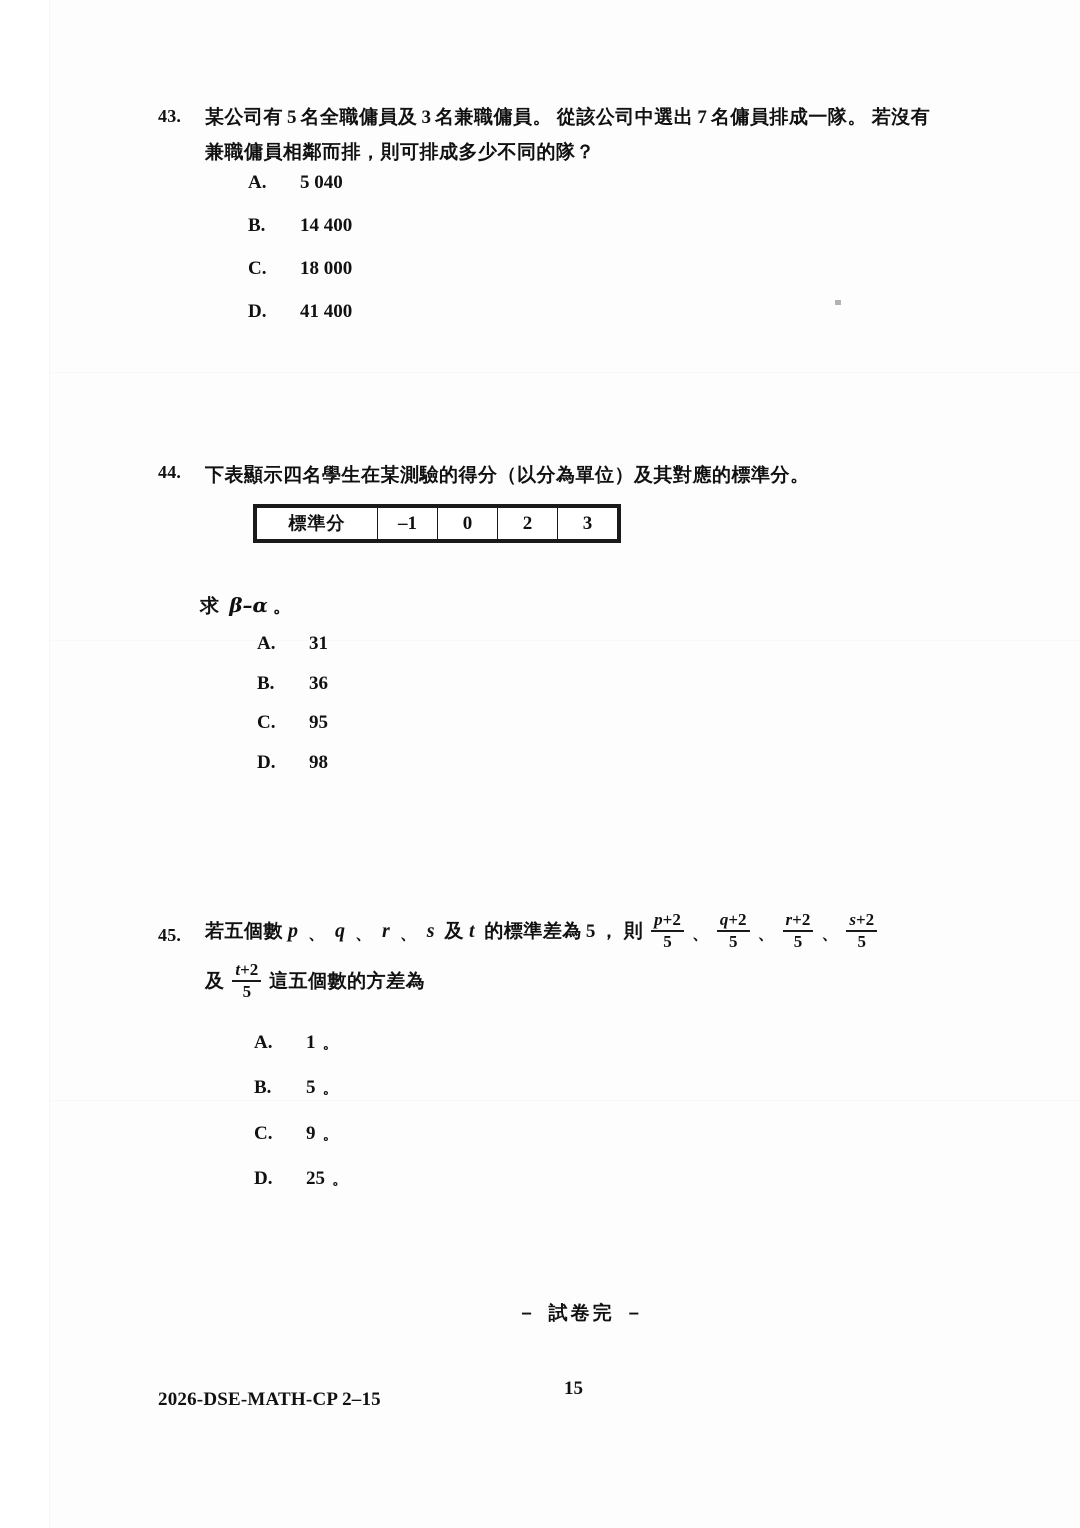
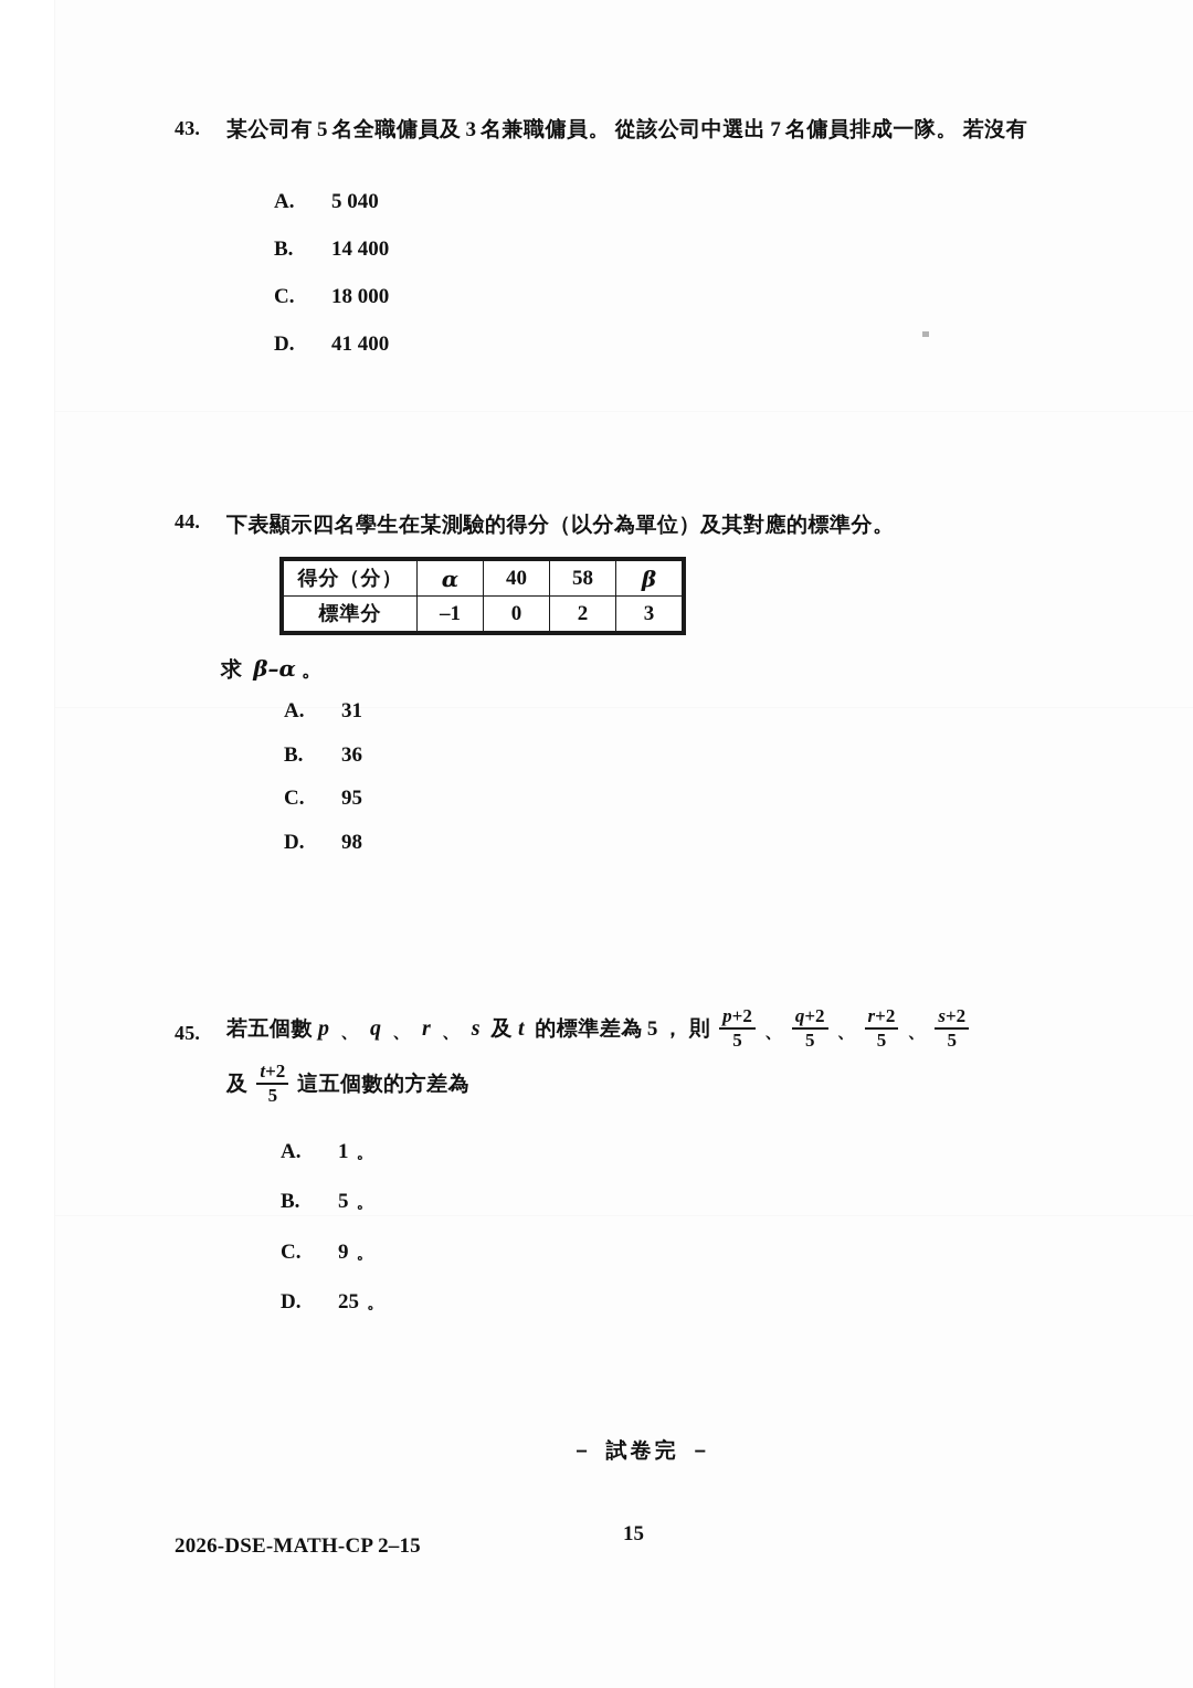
  43.
  某公司有 5 名全職傭員及 3 名兼職傭員。 從該公司中選出 7 名傭員排成一隊。 若沒有
- 兼職傭員相鄰而排，則可排成多少不同的隊？
  A. 5 040
  B. 14 400
  C. 18 000
  D. 41 400
  44.
  下表顯示四名學生在某測驗的得分（以分為單位）及其對應的標準分。
+ 得分（分）	α	40	58	β
  標準分	–1	0	2	3
  求 β–α 。
  A. 31
  B. 36
  C. 95
  D. 98
  45.
  若五個數 p 、 q 、 r 、 s 及 t 的標準差為 5 ， 則
  p+2
  5
  、
  q+2
  5
  、
  r+2
  5
  、
  s+2
  5
  及
  t+2
  5
  這五個數的方差為
  A. 1 。
  B. 5 。
  C. 9 。
  D. 25 。
  － 試卷完 －
  2026-DSE-MATH-CP 2–15
  15
